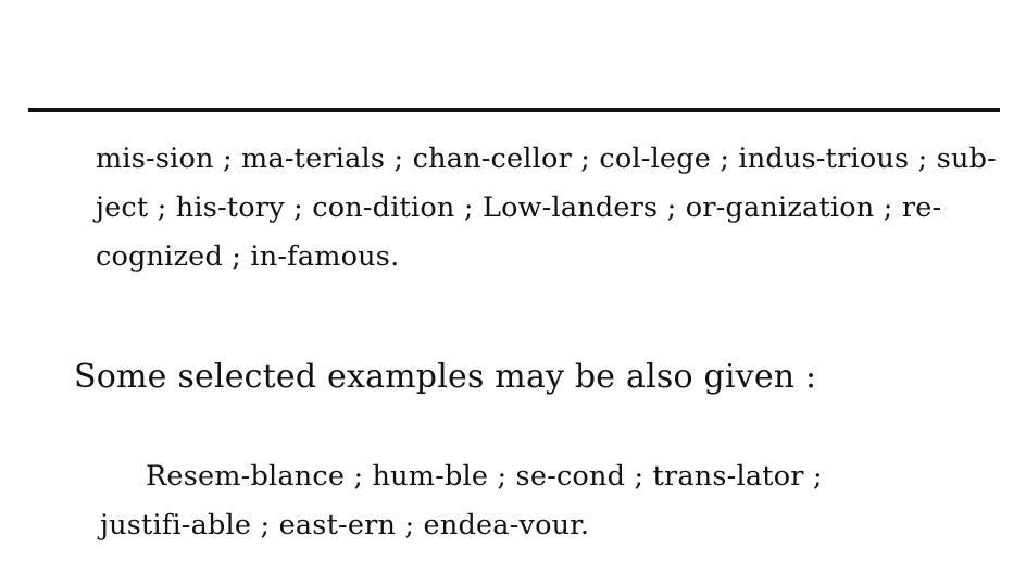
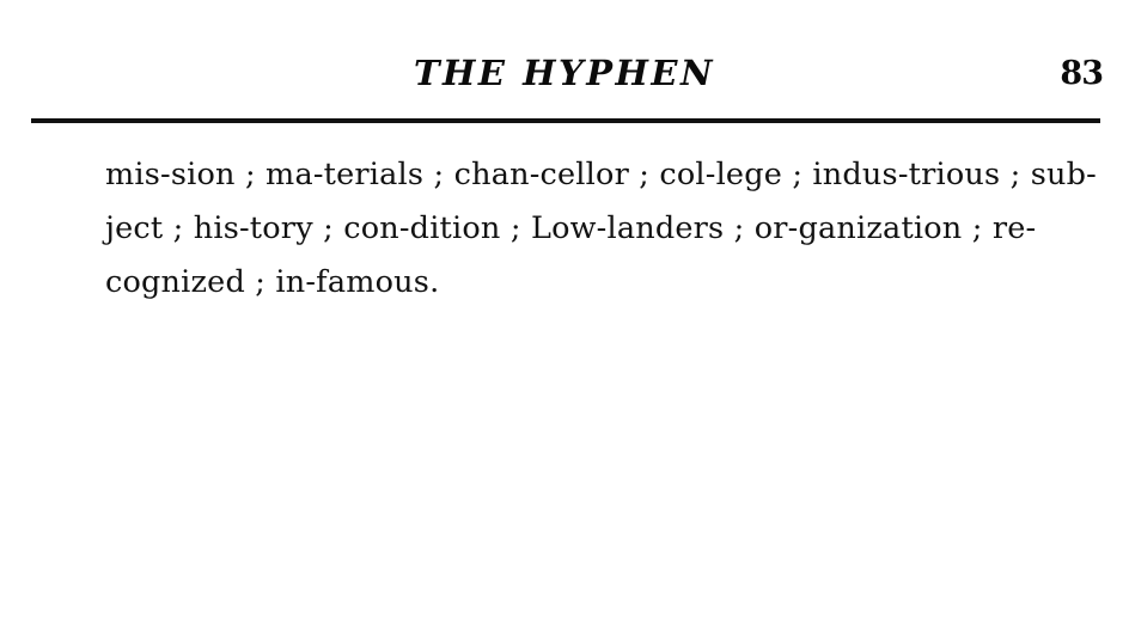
+ THE HYPHEN
+ 83
  mis-sion ; ma-terials ; chan-cellor ; col-lege ; indus-trious ; sub-ject ; his-tory ; con-dition ; Low-landers ; or-ganization ; re-cognized ; in-famous.
- Some selected examples may be also given :
- Resem-blance ; hum-ble ; se-cond ; trans-lator ;
- justifi-able ; east-ern ; endea-vour.
